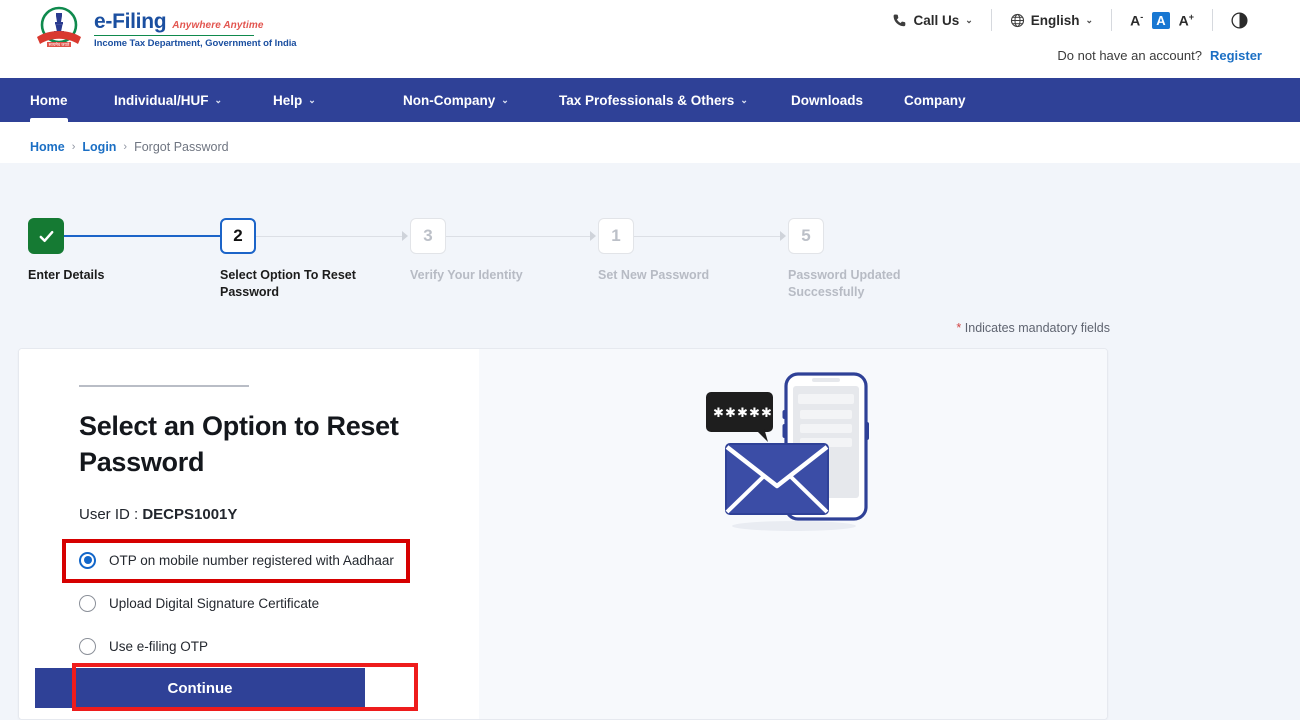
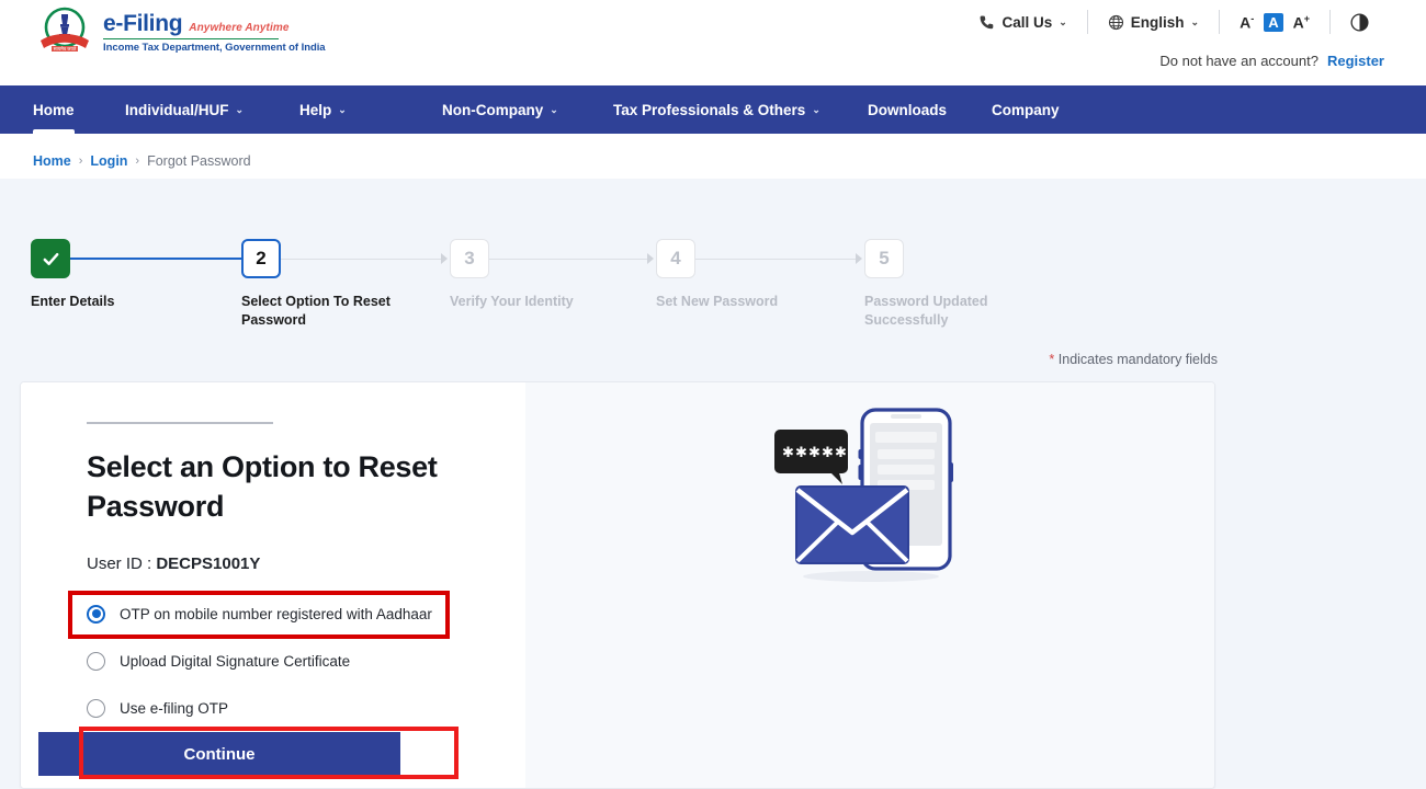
  e-Filing
  Anywhere Anytime
  Income Tax Department, Government of India
  Call Us
  ⌄
  English
  ⌄
  A-
  A
  A+
  Do not have an account?
  Register
  Home
  Individual/HUF
  ⌄
  Help
  ⌄
  Non-Company
  ⌄
  Tax Professionals & Others
  ⌄
  Downloads
  Company
  Home
  ›
  Login
  ›
  Forgot Password
  Enter Details
  2
  Select Option To Reset Password
  3
  Verify Your Identity
- 1
+ 4
  Set New Password
  5
  Password Updated Successfully
  * Indicates mandatory fields
  Select an Option to Reset Password
  User ID : DECPS1001Y
  OTP on mobile number registered with Aadhaar
  Upload Digital Signature Certificate
  Use e-filing OTP
  Continue
  ✱
  ✱
  ✱
  ✱
  ✱
